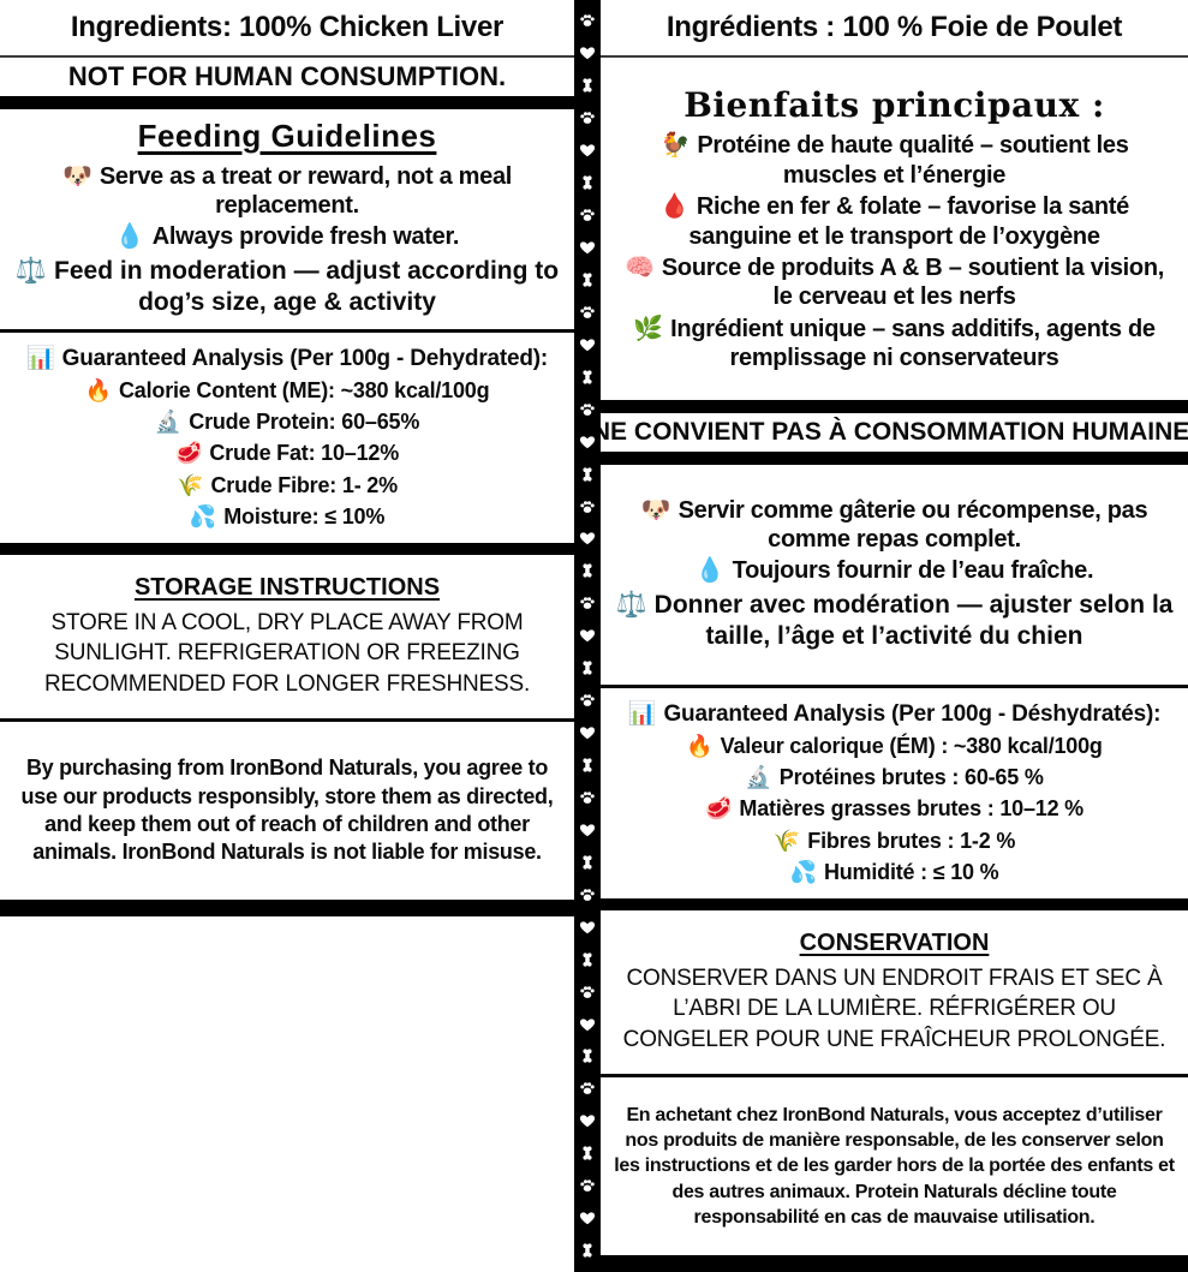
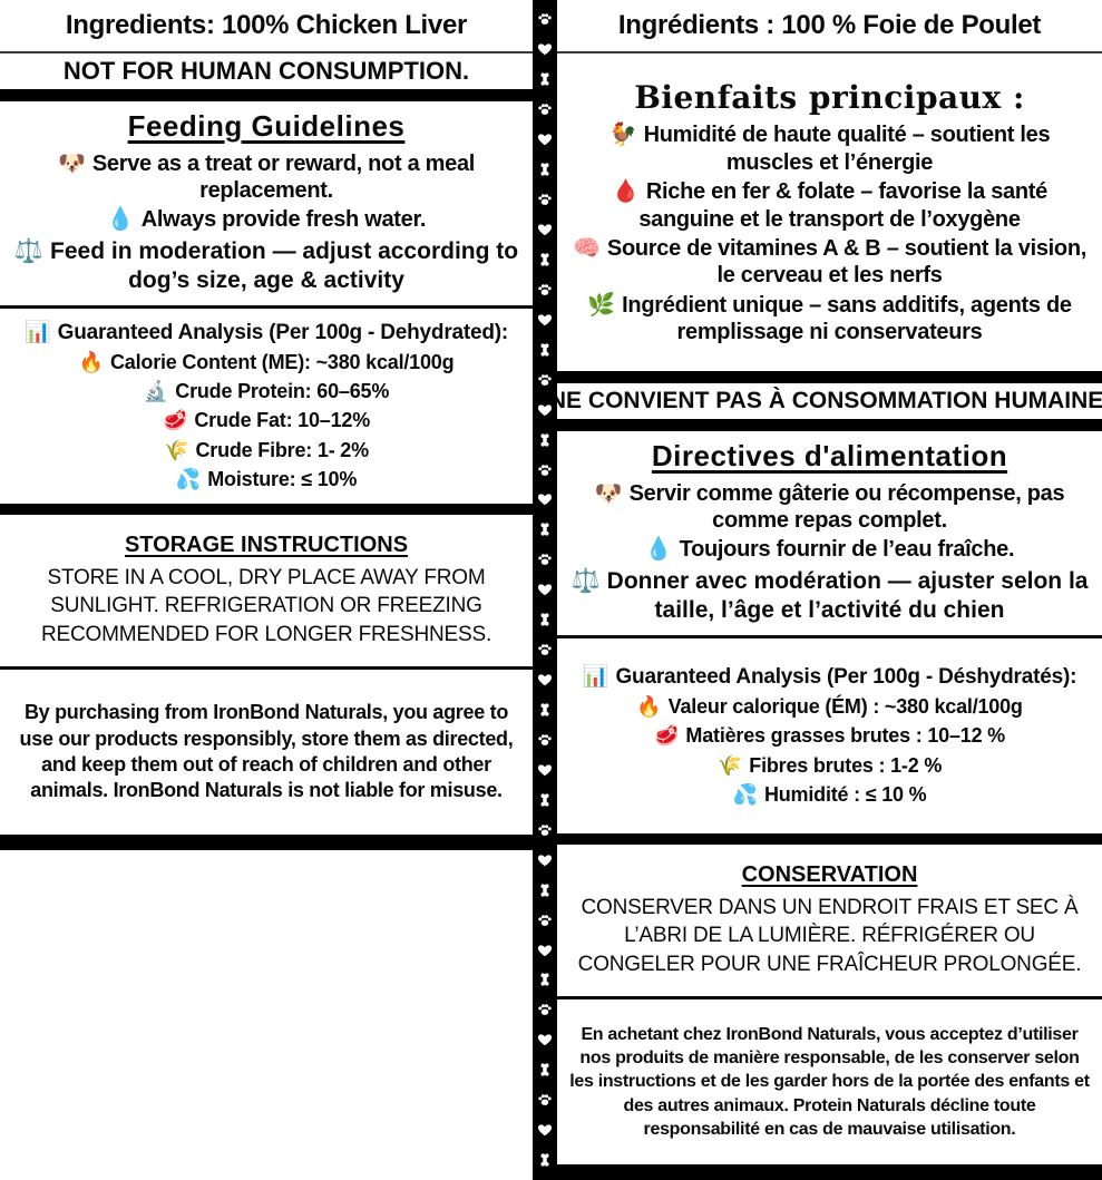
  Ingredients: 100% Chicken Liver
  NOT FOR HUMAN CONSUMPTION.
  Feeding Guidelines
  🐶 Serve as a treat or reward, not a meal replacement.
  💧 Always provide fresh water.
  ⚖️ Feed in moderation — adjust according to dog’s size, age & activity
  📊 Guaranteed Analysis (Per 100g - Dehydrated):
  🔥 Calorie Content (ME): ~380 kcal/100g
  🔬 Crude Protein: 60–65%
  🥩 Crude Fat: 10–12%
  🌾 Crude Fibre: 1- 2%
  💦 Moisture: ≤ 10%
  STORAGE INSTRUCTIONS
  STORE IN A COOL, DRY PLACE AWAY FROM SUNLIGHT. REFRIGERATION OR FREEZING RECOMMENDED FOR LONGER FRESHNESS.
  By purchasing from IronBond Naturals, you agree to use our products responsibly, store them as directed, and keep them out of reach of children and other animals. IronBond Naturals is not liable for misuse.
  Ingrédients : 100 % Foie de Poulet
  Bienfaits principaux :
- 🐓 Protéine de haute qualité – soutient les muscles et l’énergie
+ 🐓 Humidité de haute qualité – soutient les muscles et l’énergie
  🩸 Riche en fer & folate – favorise la santé sanguine et le transport de l’oxygène
- 🧠 Source de produits A & B – soutient la vision, le cerveau et les nerfs
+ 🧠 Source de vitamines A & B – soutient la vision, le cerveau et les nerfs
  🌿 Ingrédient unique – sans additifs, agents de remplissage ni conservateurs
  NE CONVIENT PAS À CONSOMMATION HUMAINE
+ Directives d'alimentation
  🐶 Servir comme gâterie ou récompense, pas comme repas complet.
  💧 Toujours fournir de l’eau fraîche.
  ⚖️ Donner avec modération — ajuster selon la taille, l’âge et l’activité du chien
  📊 Guaranteed Analysis (Per 100g - Déshydratés):
  🔥 Valeur calorique (ÉM) : ~380 kcal/100g
- 🔬 Protéines brutes : 60-65 %
  🥩 Matières grasses brutes : 10–12 %
  🌾 Fibres brutes : 1-2 %
  💦 Humidité : ≤ 10 %
  CONSERVATION
  CONSERVER DANS UN ENDROIT FRAIS ET SEC À L’ABRI DE LA LUMIÈRE. RÉFRIGÉRER OU CONGELER POUR UNE FRAÎCHEUR PROLONGÉE.
  En achetant chez IronBond Naturals, vous acceptez d’utiliser nos produits de manière responsable, de les conserver selon les instructions et de les garder hors de la portée des enfants et des autres animaux. Protein Naturals décline toute responsabilité en cas de mauvaise utilisation.
